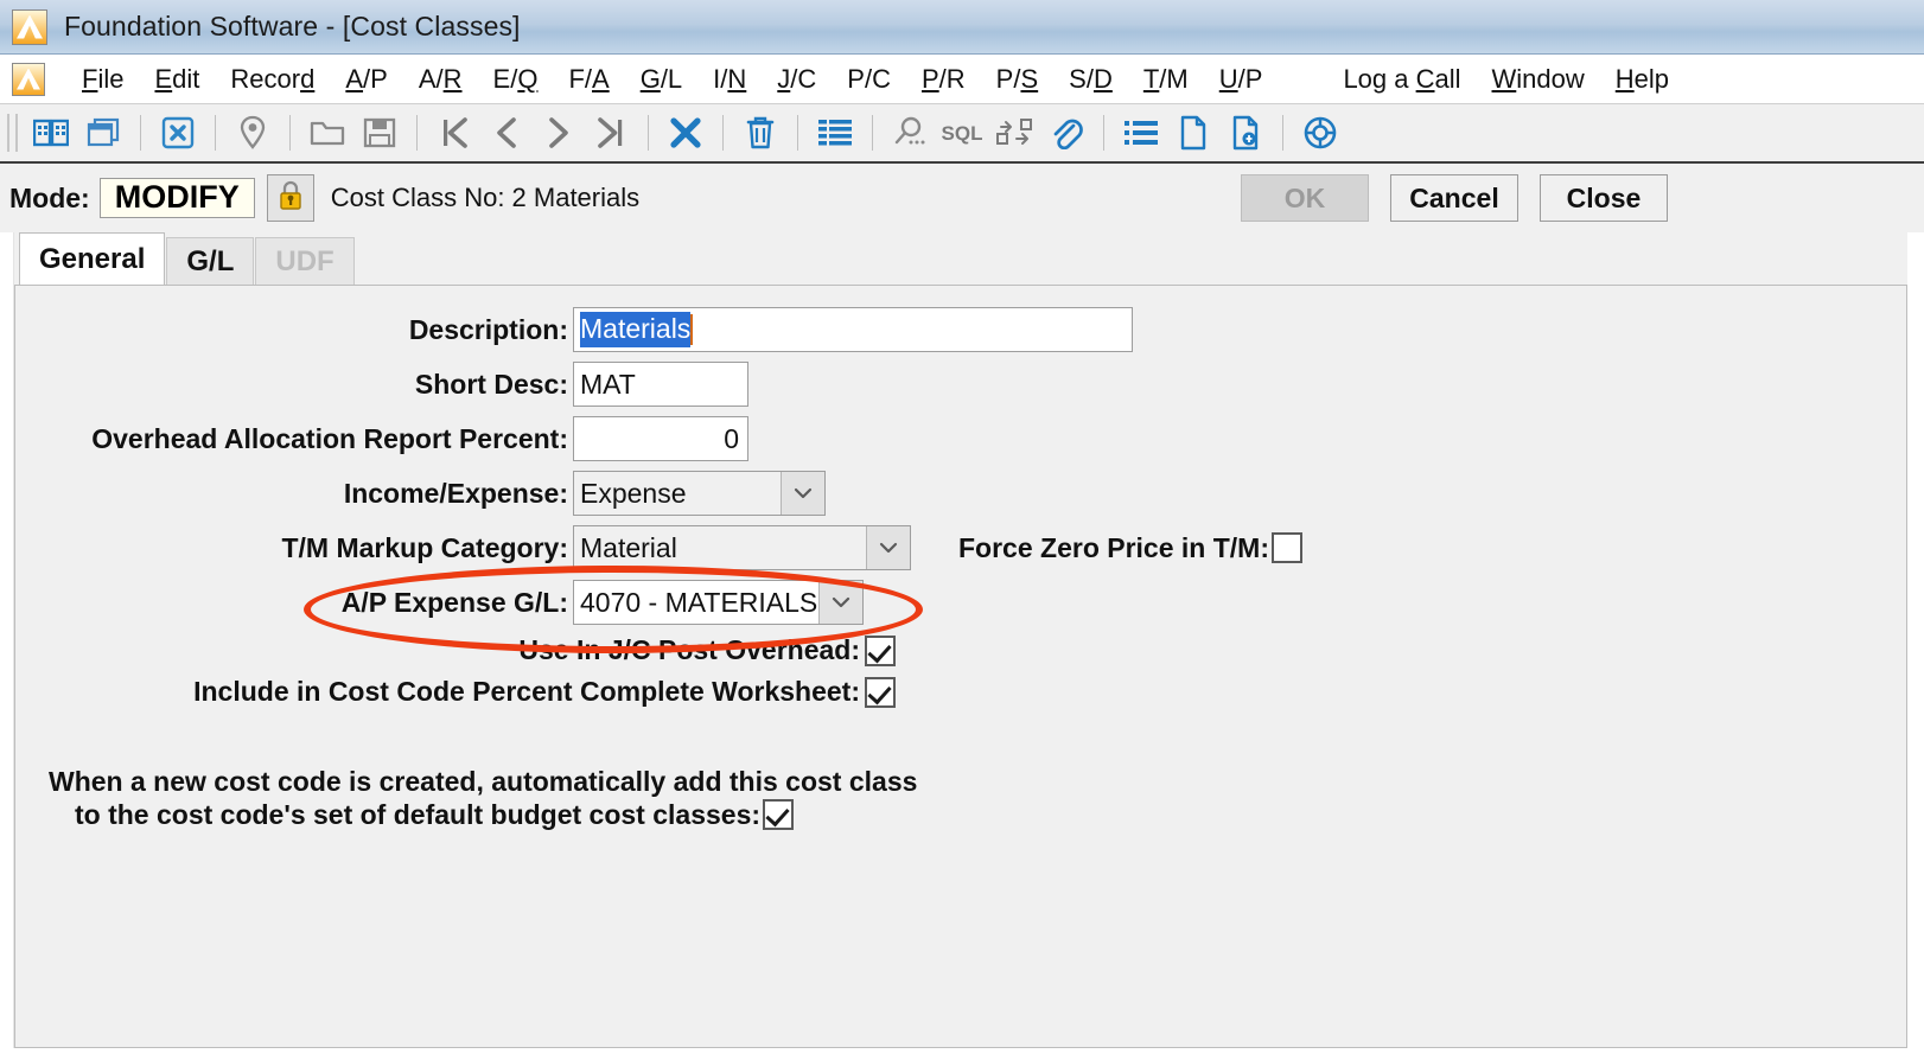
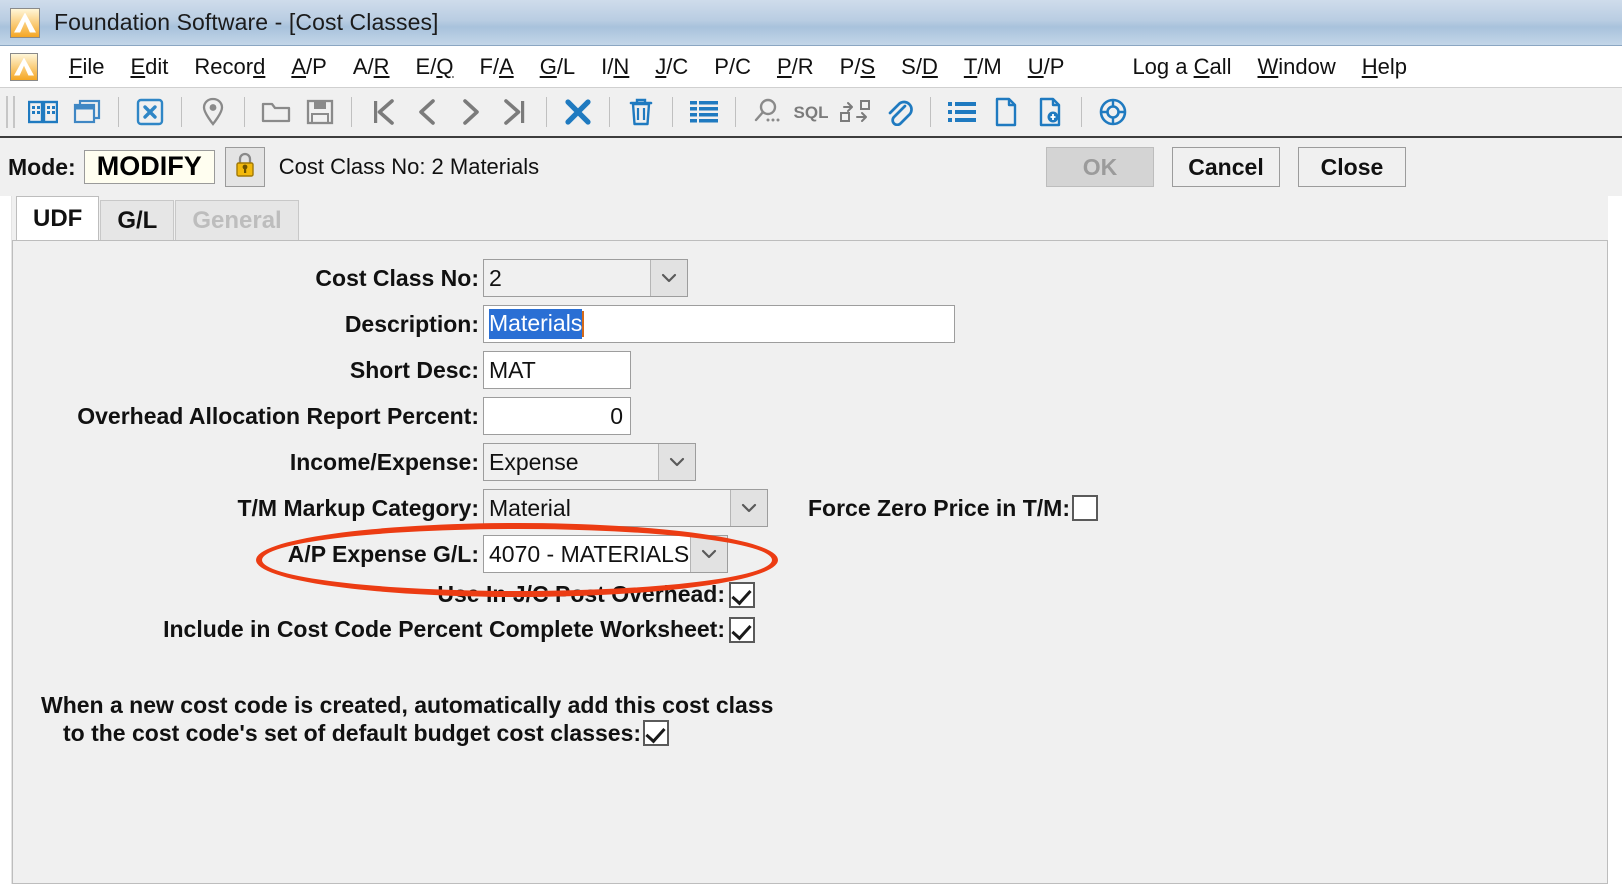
  Foundation Software - [Cost Classes]
  File
  Edit
  Record
  A/P
  A/R
  E/Q
  F/A
  G/L
  I/N
  J/C
  P/C
  P/R
  P/S
  S/D
  T/M
  U/P
  Log a Call
  Window
  Help
  SQL
  Mode:
  MODIFY
  Cost Class No: 2 Materials
  OK
  Cancel
  Close
- General
+ UDF
  G/L
- UDF
+ General
+ Cost Class No:
+ 2
  Description:
  Materials
  Short Desc:
  MAT
  Overhead Allocation Report Percent:
  0
  Income/Expense:
  Expense
  T/M Markup Category:
  Material
  Force Zero Price in T/M:
  A/P Expense G/L:
  4070 - MATERIALS
  Use In J/C Post Overhead:
  Include in Cost Code Percent Complete Worksheet:
  When a new cost code is created, automatically add this cost class
  to the cost code's set of default budget cost classes:
